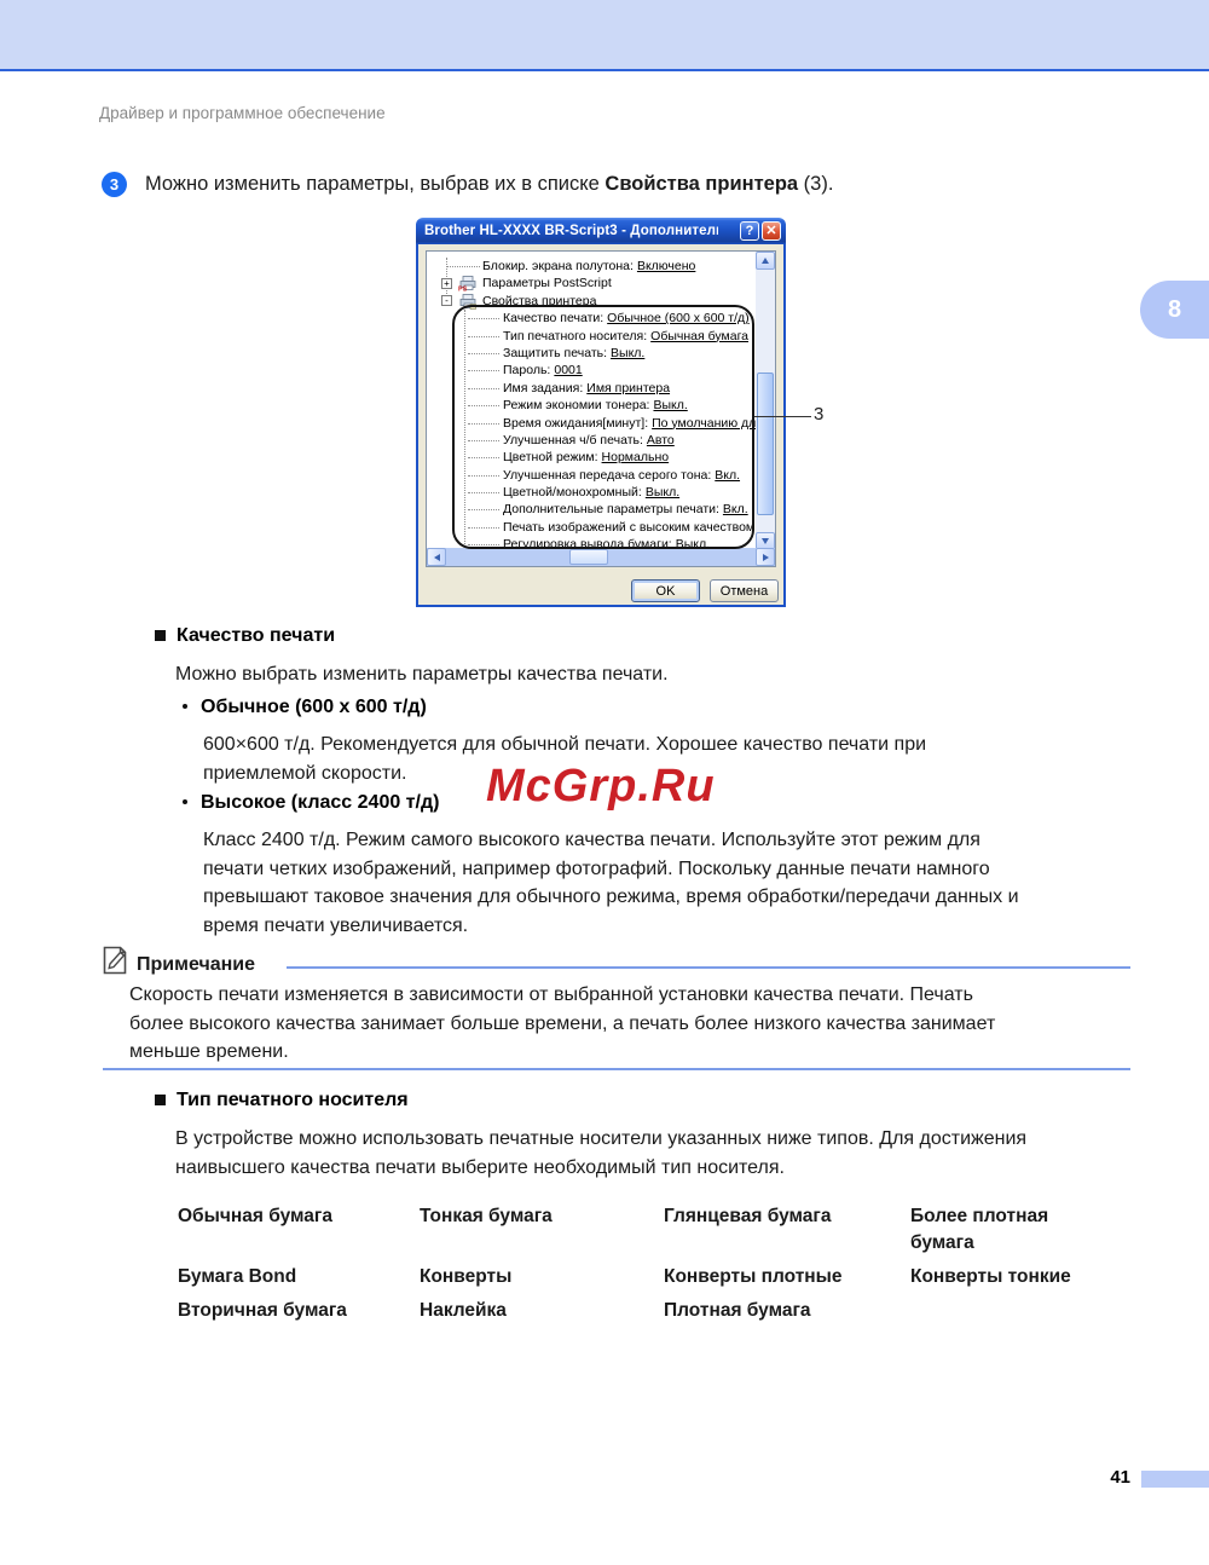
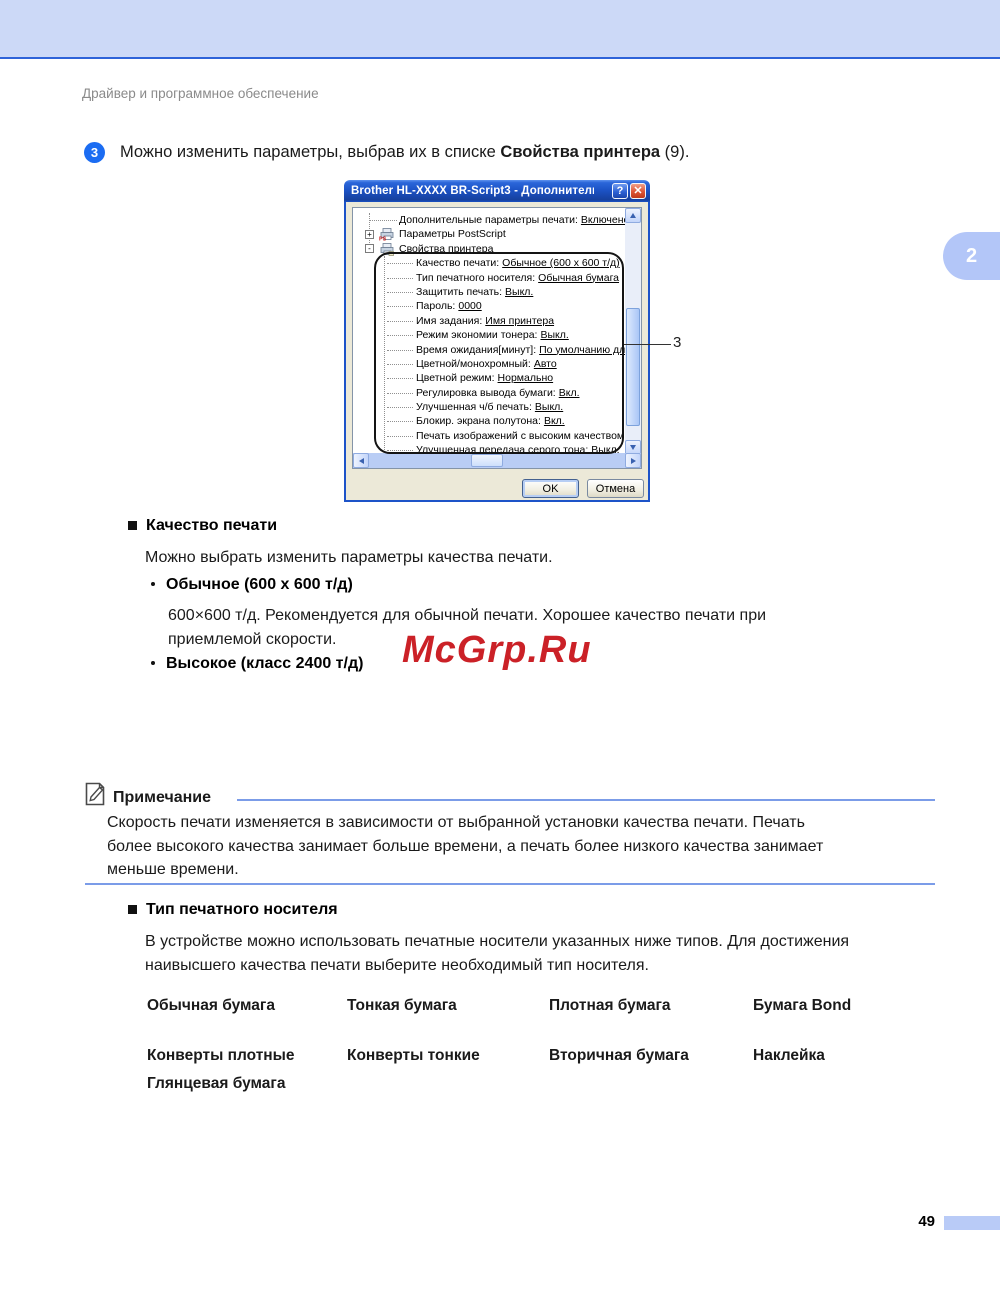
  Драйвер и программное обеспечение
- 8
+ 2
  3
- Можно изменить параметры, выбрав их в списке Свойства принтера (3).
+ Можно изменить параметры, выбрав их в списке Свойства принтера (9).
  Brother HL-XXXX BR-Script3 - Дополнител
  ?
  ✕
- Блокир. экрана полутона: Включено
+ Дополнительные параметры печати: Включен
  +
  Параметры PostScript
  -
  Свойства принтера
  Качество печати: Обычное (600 x 600 т/д)
  Тип печатного носителя: Обычная бумага
  Защитить печать: Выкл.
- Пароль: 0001
+ Пароль: 0000
  Имя задания: Имя принтера
  Режим экономии тонера: Выкл.
  Время ожидания[минут]: По умолчанию дл
- Улучшенная ч/б печать: Авто
+ Цветной/монохромный: Авто
  Цветной режим: Нормально
- Улучшенная передача серого тона: Вкл.
+ Регулировка вывода бумаги: Вкл.
- Цветной/монохромный: Выкл.
+ Улучшенная ч/б печать: Выкл.
- Дополнительные параметры печати: Вкл.
+ Блокир. экрана полутона: Вкл.
  Печать изображений с высоким качеством
- Регулировка вывода бумаги: Выкл.
+ Улучшенная передача серого тона: Выкл.
  OK
  Отмена
  3
  Качество печати
  Можно выбрать изменить параметры качества печати.
  Обычное (600 x 600 т/д)
  600×600 т/д. Рекомендуется для обычной печати. Хорошее качество печати при
  приемлемой скорости.
  Высокое (класс 2400 т/д)
- Класс 2400 т/д. Режим самого высокого качества печати. Используйте этот режим для
- печати четких изображений, например фотографий. Поскольку данные печати намного
- превышают таковое значения для обычного режима, время обработки/передачи данных и
- время печати увеличивается.
  McGrp.Ru
  Примечание
  Скорость печати изменяется в зависимости от выбранной установки качества печати. Печать
  более высокого качества занимает больше времени, а печать более низкого качества занимает
  меньше времени.
  Тип печатного носителя
  В устройстве можно использовать печатные носители указанных ниже типов. Для достижения
  наивысшего качества печати выберите необходимый тип носителя.
  Обычная бумага
  Тонкая бумага
- Глянцевая бумага
+ Плотная бумага
- Более плотная
- бумага
  Бумага Bond
- Конверты
  Конверты плотные
  Конверты тонкие
  Вторичная бумага
  Наклейка
- Плотная бумага
+ Глянцевая бумага
- 41
+ 49
